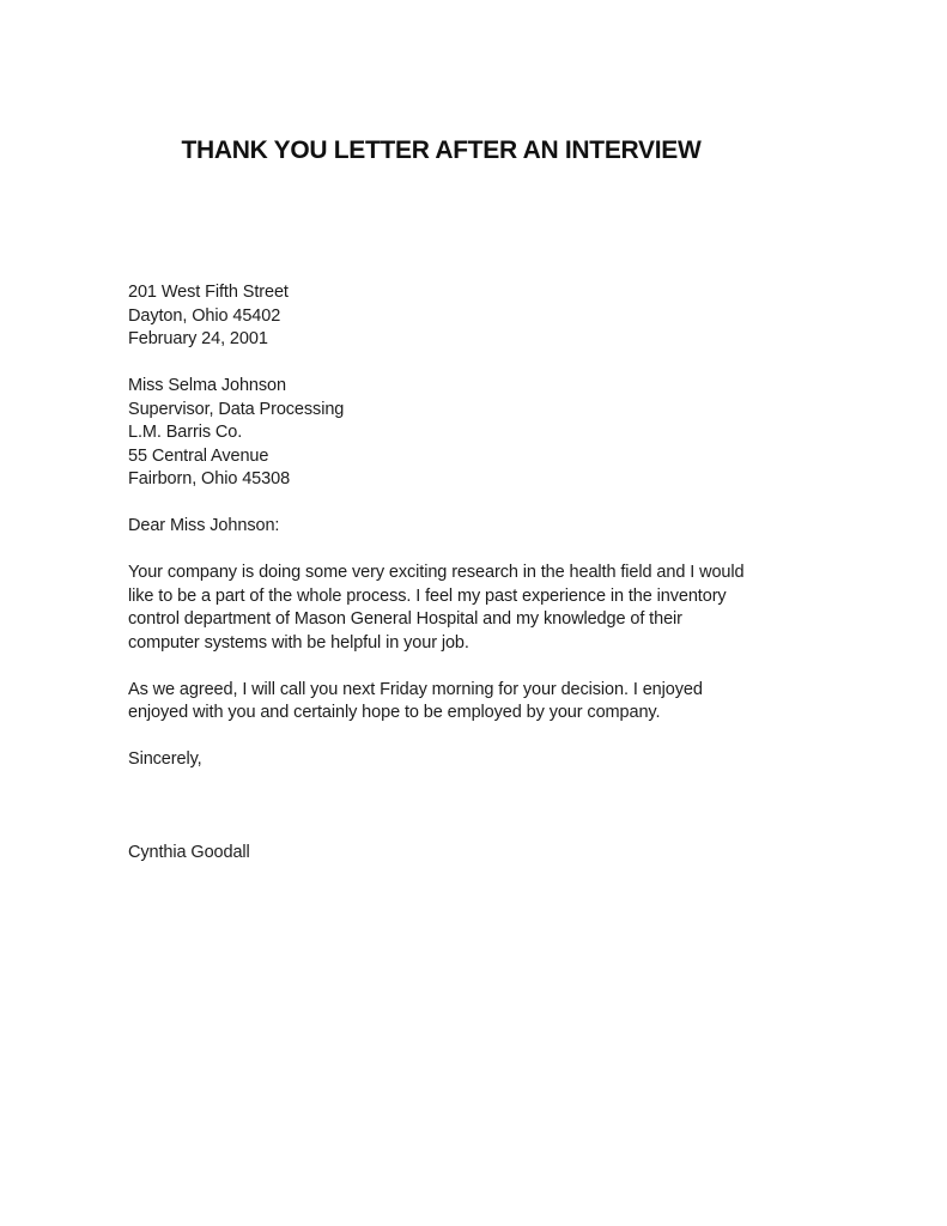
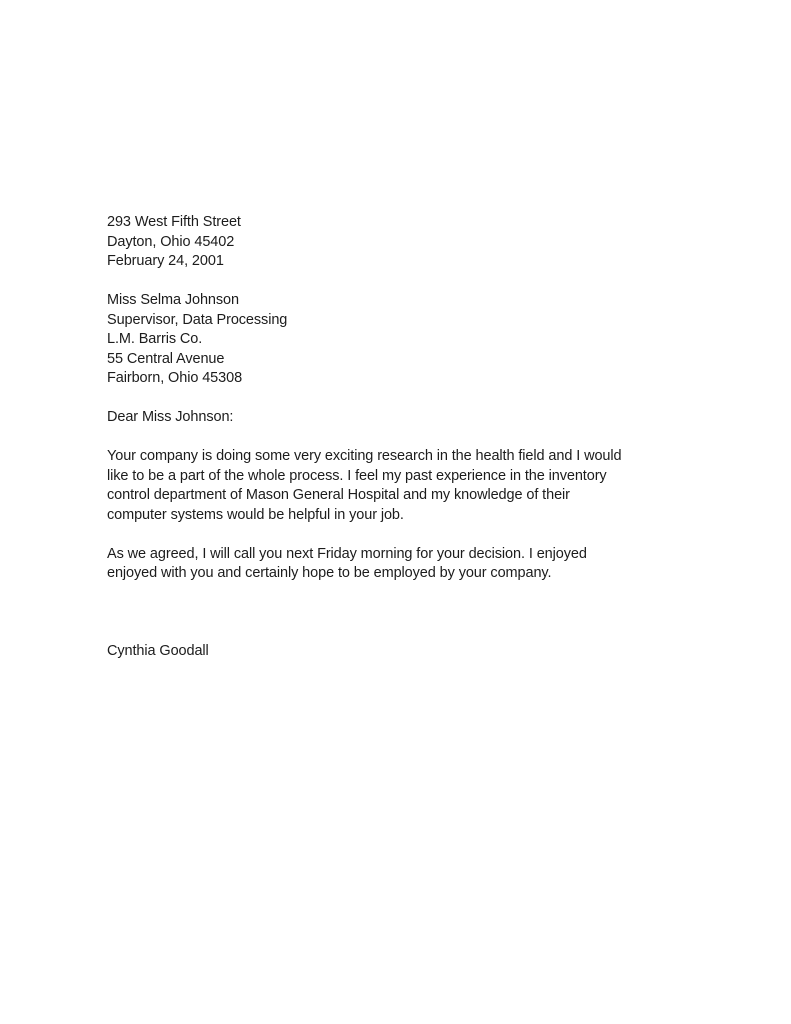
- THANK YOU LETTER AFTER AN INTERVIEW
- 201 West Fifth Street
+ 293 West Fifth Street
  Dayton, Ohio 45402
  February 24, 2001
  Miss Selma Johnson
  Supervisor, Data Processing
  L.M. Barris Co.
  55 Central Avenue
  Fairborn, Ohio 45308
  Dear Miss Johnson:
- Your company is doing some very exciting research in the health field and I would like to be a part of the whole process. I feel my past experience in the inventory control department of Mason General Hospital and my knowledge of their computer systems with be helpful in your job.
+ Your company is doing some very exciting research in the health field and I would like to be a part of the whole process. I feel my past experience in the inventory control department of Mason General Hospital and my knowledge of their computer systems would be helpful in your job.
  As we agreed, I will call you next Friday morning for your decision. I enjoyed enjoyed with you and certainly hope to be employed by your company.
- Sincerely,
  Cynthia Goodall
